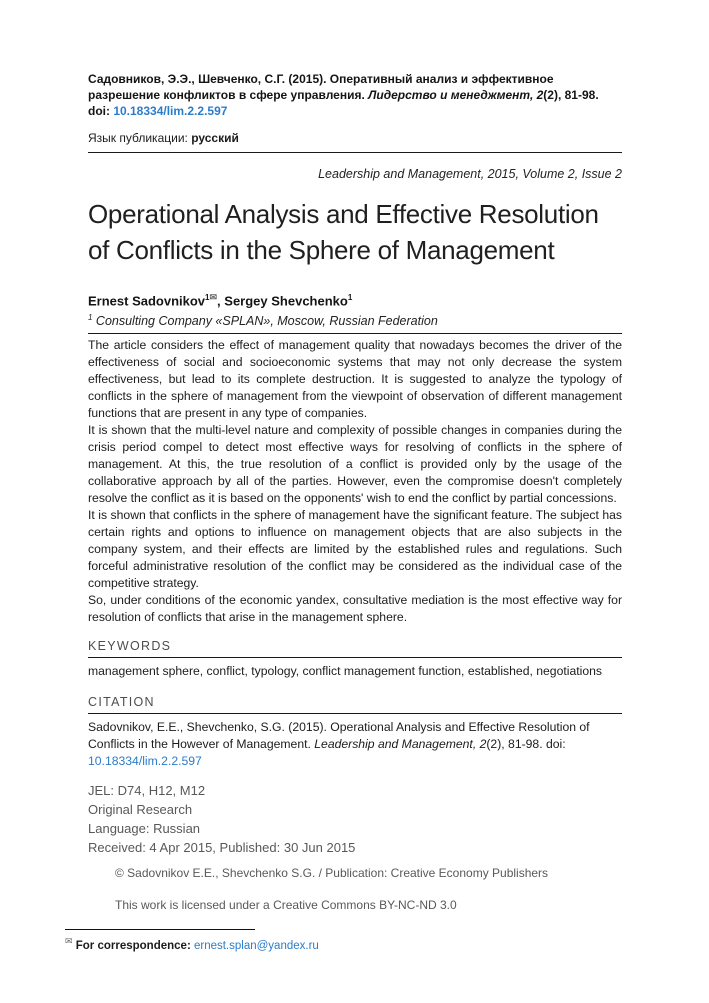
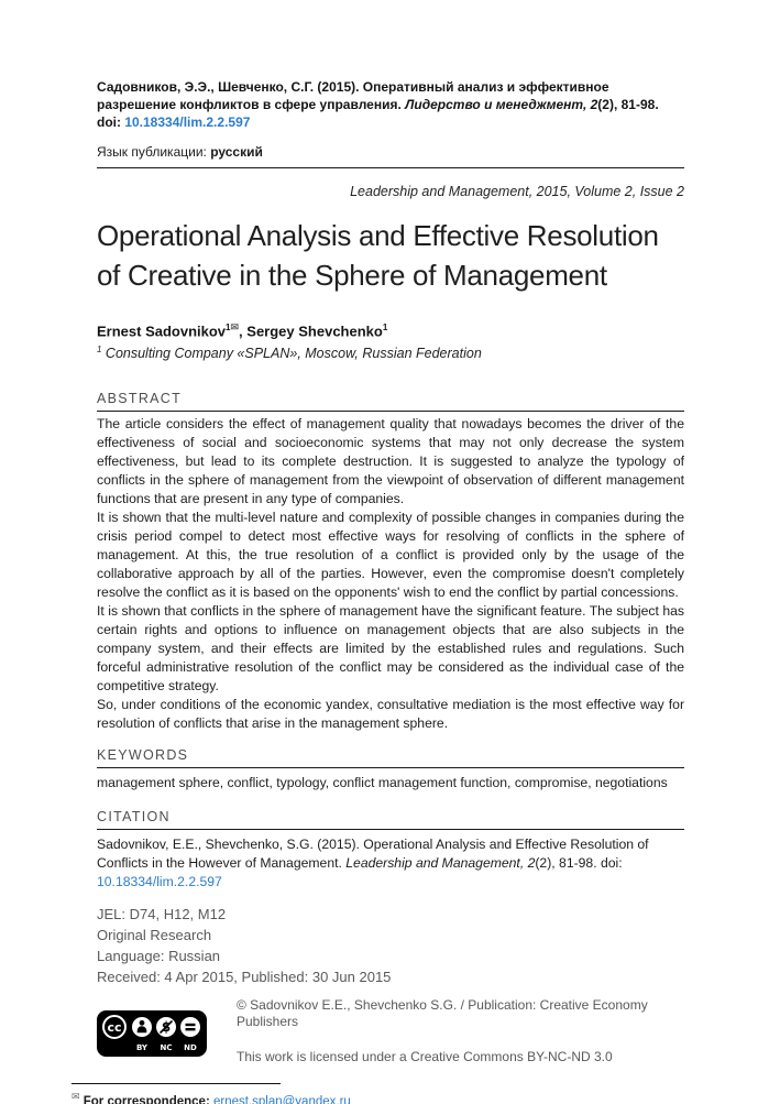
  Садовников, Э.Э., Шевченко, С.Г. (2015). Оперативный анализ и эффективное разрешение конфликтов в сфере управления. Лидерство и менеджмент, 2(2), 81-98.
  doi: 10.18334/lim.2.2.597
  Язык публикации: русский
  Leadership and Management, 2015, Volume 2, Issue 2
  Operational Analysis and Effective Resolution
- of Conflicts in the Sphere of Management
+ of Creative in the Sphere of Management
  Ernest Sadovnikov1✉, Sergey Shevchenko1
  1 Consulting Company «SPLAN», Moscow, Russian Federation
+ ABSTRACT
  The article considers the effect of management quality that nowadays becomes the driver of the effectiveness of social and socioeconomic systems that may not only decrease the system effectiveness, but lead to its complete destruction. It is suggested to analyze the typology of conflicts in the sphere of management from the viewpoint of observation of different management functions that are present in any type of companies.
  It is shown that the multi-level nature and complexity of possible changes in companies during the crisis period compel to detect most effective ways for resolving of conflicts in the sphere of management. At this, the true resolution of a conflict is provided only by the usage of the collaborative approach by all of the parties. However, even the compromise doesn't completely resolve the conflict as it is based on the opponents' wish to end the conflict by partial concessions.
  It is shown that conflicts in the sphere of management have the significant feature. The subject has certain rights and options to influence on management objects that are also subjects in the company system, and their effects are limited by the established rules and regulations. Such forceful administrative resolution of the conflict may be considered as the individual case of the competitive strategy.
  So, under conditions of the economic yandex, consultative mediation is the most effective way for resolution of conflicts that arise in the management sphere.
  KEYWORDS
- management sphere, conflict, typology, conflict management function, established, negotiations
+ management sphere, conflict, typology, conflict management function, compromise, negotiations
  CITATION
  Sadovnikov, E.E., Shevchenko, S.G. (2015). Operational Analysis and Effective Resolution of Conflicts in the However of Management. Leadership and Management, 2(2), 81-98. doi: 10.18334/lim.2.2.597
  JEL: D74, H12, M12
  Original Research
  Language: Russian
  Received: 4 Apr 2015, Published: 30 Jun 2015
+ cc
+ BY
+ NC
+ ND
  © Sadovnikov E.E., Shevchenko S.G. / Publication: Creative Economy Publishers
  This work is licensed under a Creative Commons BY-NC-ND 3.0
  ✉ For correspondence: ernest.splan@yandex.ru
